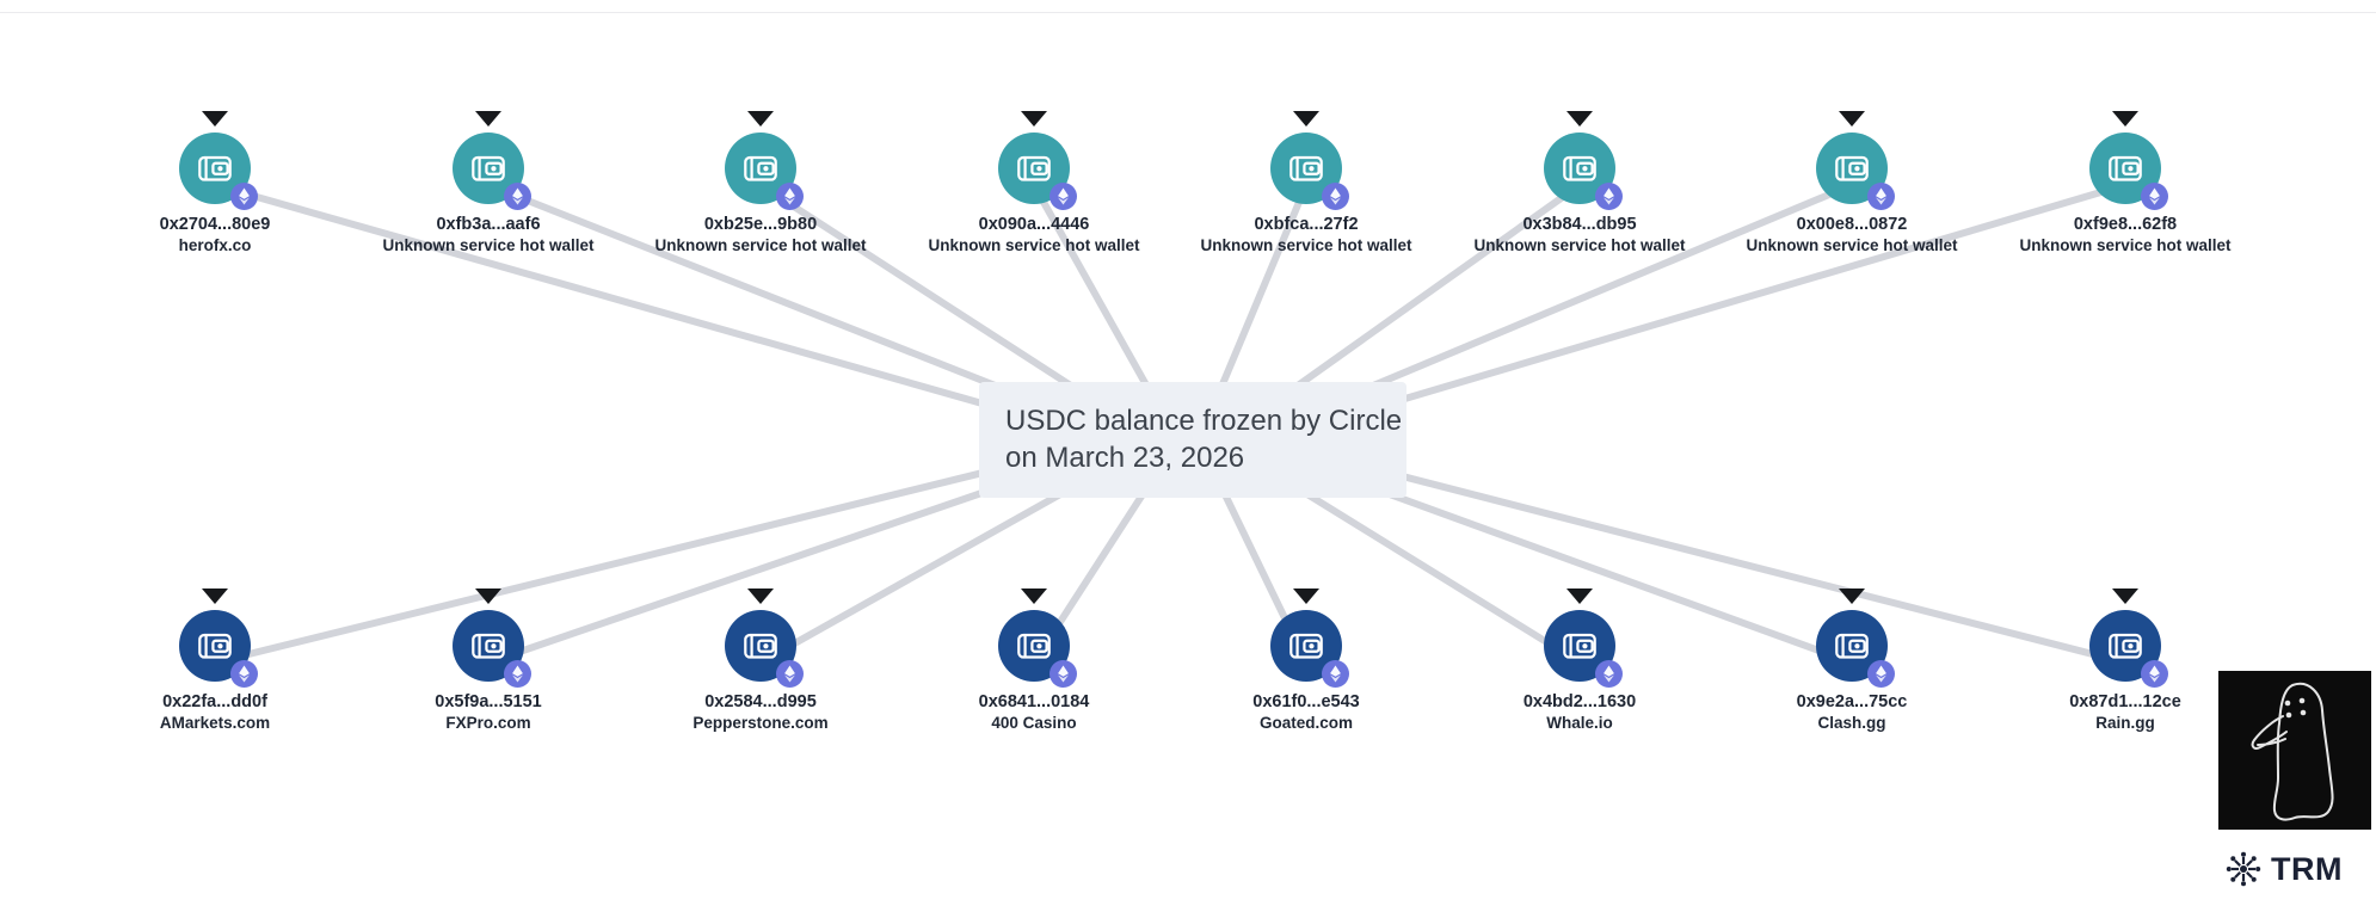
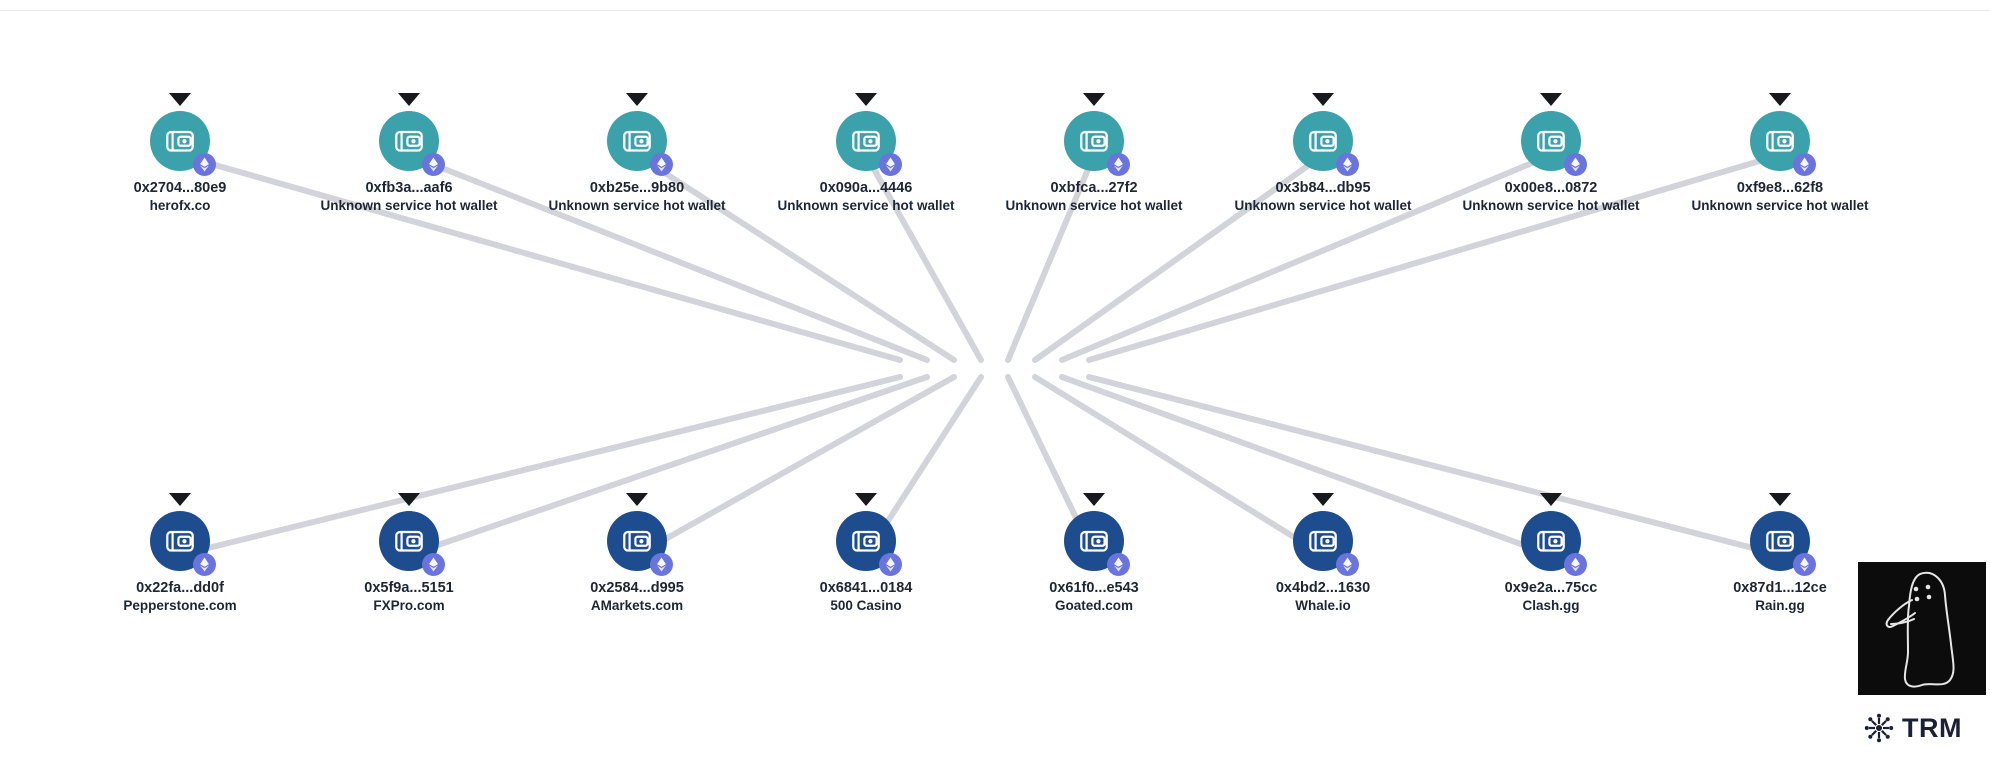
  0x2704...80e9
  herofx.co
  0xfb3a...aaf6
  Unknown service hot wallet
  0xb25e...9b80
  Unknown service hot wallet
  0x090a...4446
  Unknown service hot wallet
  0xbfca...27f2
  Unknown service hot wallet
  0x3b84...db95
  Unknown service hot wallet
  0x00e8...0872
  Unknown service hot wallet
  0xf9e8...62f8
  Unknown service hot wallet
  0x22fa...dd0f
- AMarkets.com
+ Pepperstone.com
  0x5f9a...5151
  FXPro.com
  0x2584...d995
- Pepperstone.com
+ AMarkets.com
  0x6841...0184
- 400 Casino
+ 500 Casino
  0x61f0...e543
  Goated.com
  0x4bd2...1630
  Whale.io
  0x9e2a...75cc
  Clash.gg
  0x87d1...12ce
  Rain.gg
- USDC balance frozen by Circle
- on March 23, 2026
  TRM
